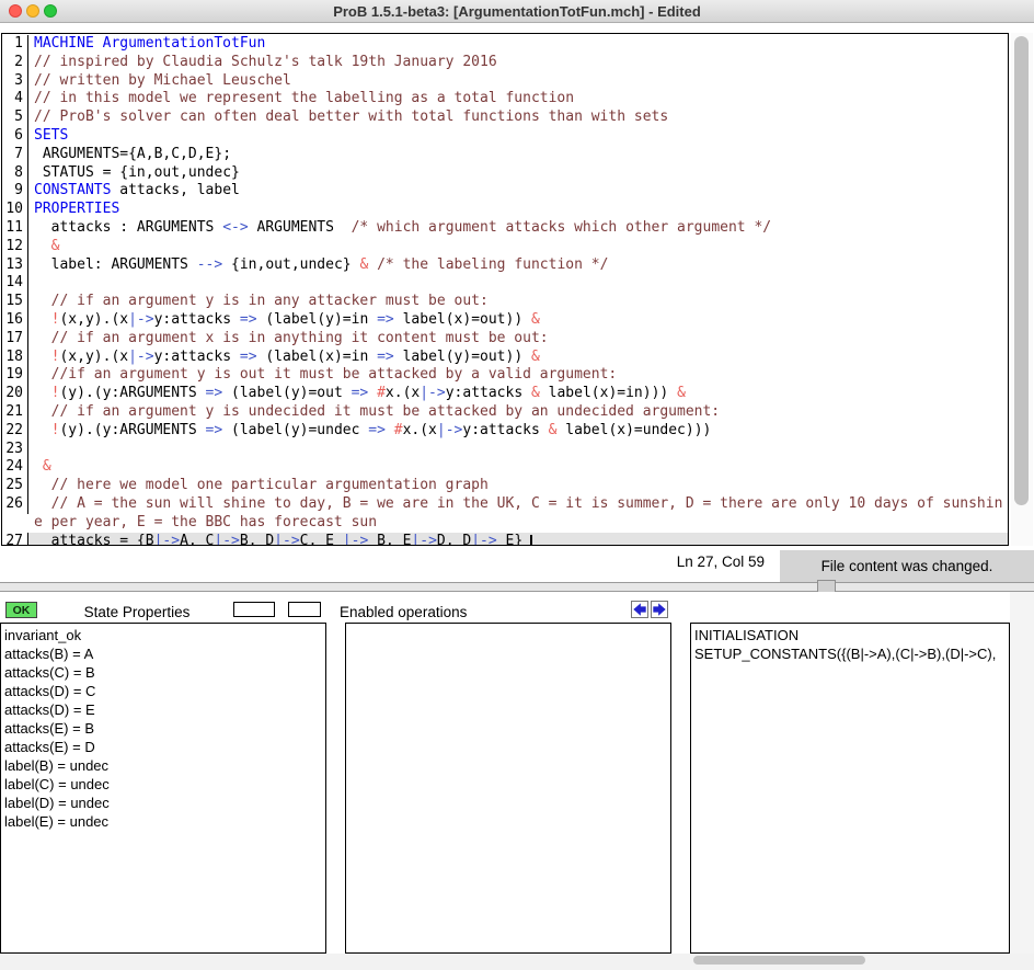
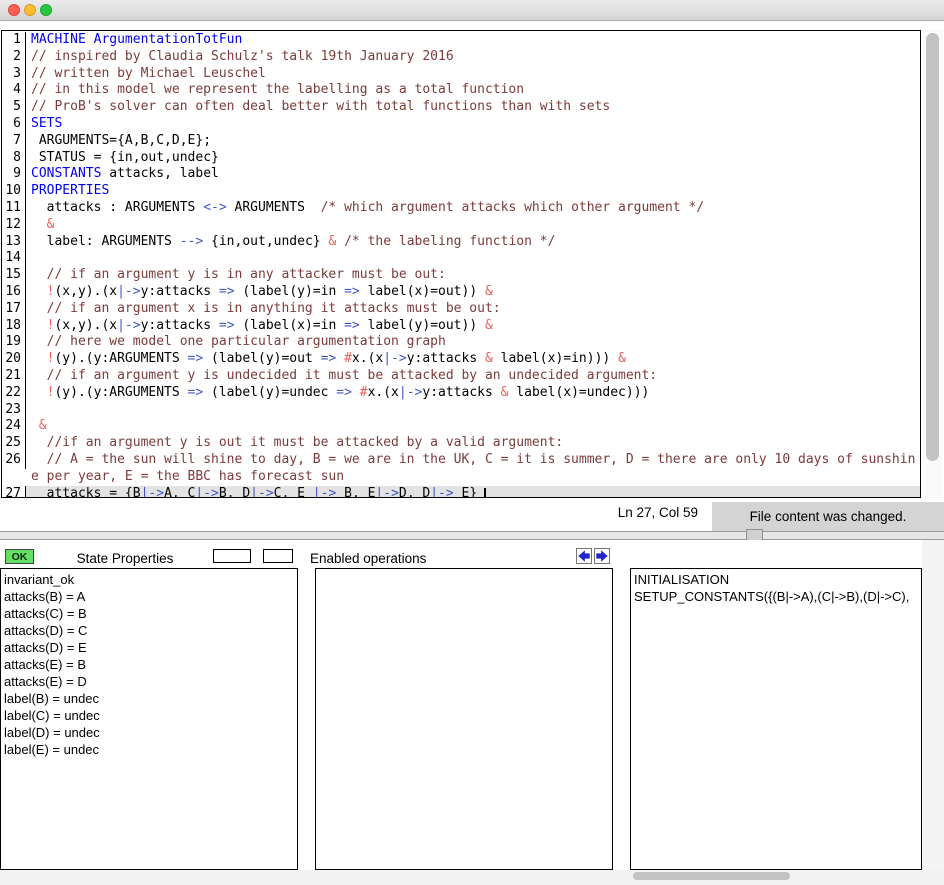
- ProB 1.5.1-beta3: [ArgumentationTotFun.mch] - Edited
  1
  MACHINE ArgumentationTotFun
  2
  // inspired by Claudia Schulz's talk 19th January 2016
  3
  // written by Michael Leuschel
  4
  // in this model we represent the labelling as a total function
  5
  // ProB's solver can often deal better with total functions than with sets
  6
  SETS
  7
  ARGUMENTS={A,B,C,D,E};
  8
  STATUS = {in,out,undec}
  9
  CONSTANTS attacks, label
  10
  PROPERTIES
  11
  attacks : ARGUMENTS <-> ARGUMENTS /* which argument attacks which other argument */
  12
  &
  13
  label: ARGUMENTS --> {in,out,undec} & /* the labeling function */
  14
  15
  // if an argument y is in any attacker must be out:
  16
  !(x,y).(x|->y:attacks => (label(y)=in => label(x)=out)) &
  17
- // if an argument x is in anything it content must be out:
+ // if an argument x is in anything it attacks must be out:
  18
  !(x,y).(x|->y:attacks => (label(x)=in => label(y)=out)) &
  19
- //if an argument y is out it must be attacked by a valid argument:
+ // here we model one particular argumentation graph
  20
  !(y).(y:ARGUMENTS => (label(y)=out => #x.(x|->y:attacks & label(x)=in))) &
  21
  // if an argument y is undecided it must be attacked by an undecided argument:
  22
  !(y).(y:ARGUMENTS => (label(y)=undec => #x.(x|->y:attacks & label(x)=undec)))
  23
  24
  &
  25
- // here we model one particular argumentation graph
+ //if an argument y is out it must be attacked by a valid argument:
  26
  // A = the sun will shine to day, B = we are in the UK, C = it is summer, D = there are only 10 days of sunshine per year, E = the BBC has forecast sun
  27
  attacks = {B|->A, C|->B, D|->C, E |-> B, E|->D, D|-> E}
  Ln 27, Col 59
  File content was changed.
  OK
  State Properties
  Enabled operations
  invariant_ok
  attacks(B) = A
  attacks(C) = B
  attacks(D) = C
  attacks(D) = E
  attacks(E) = B
  attacks(E) = D
  label(B) = undec
  label(C) = undec
  label(D) = undec
  label(E) = undec
  INITIALISATION
  SETUP_CONSTANTS({(B|->A),(C|->B),(D|->C),
